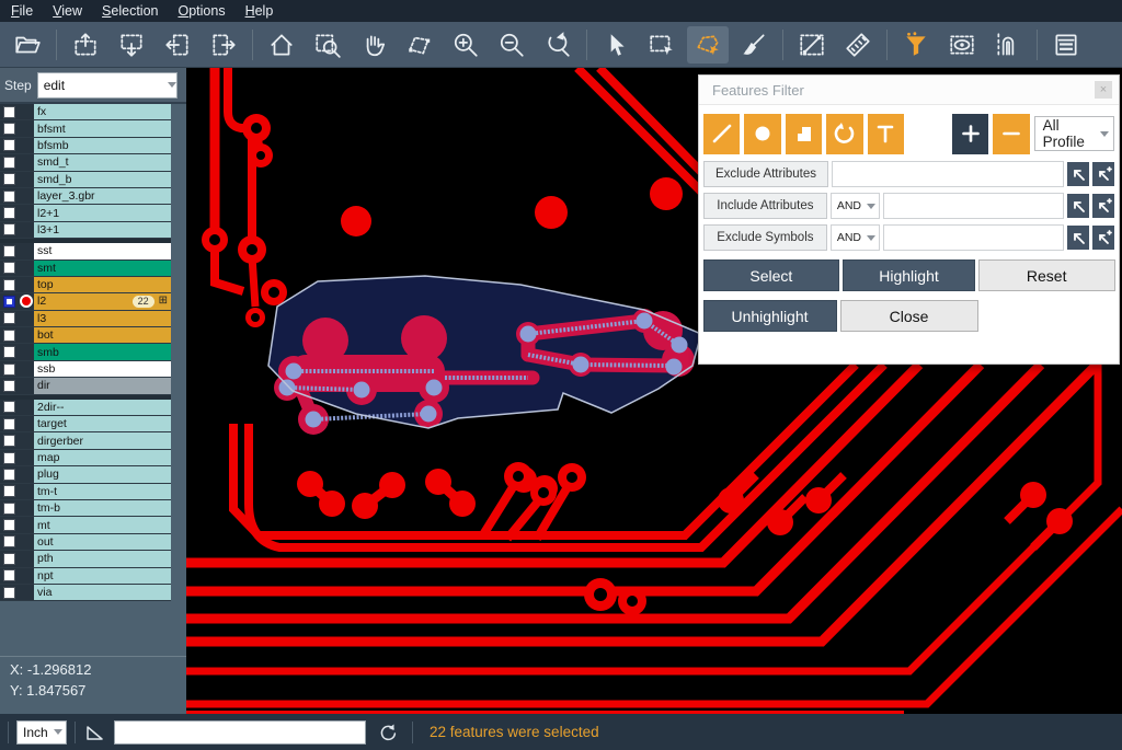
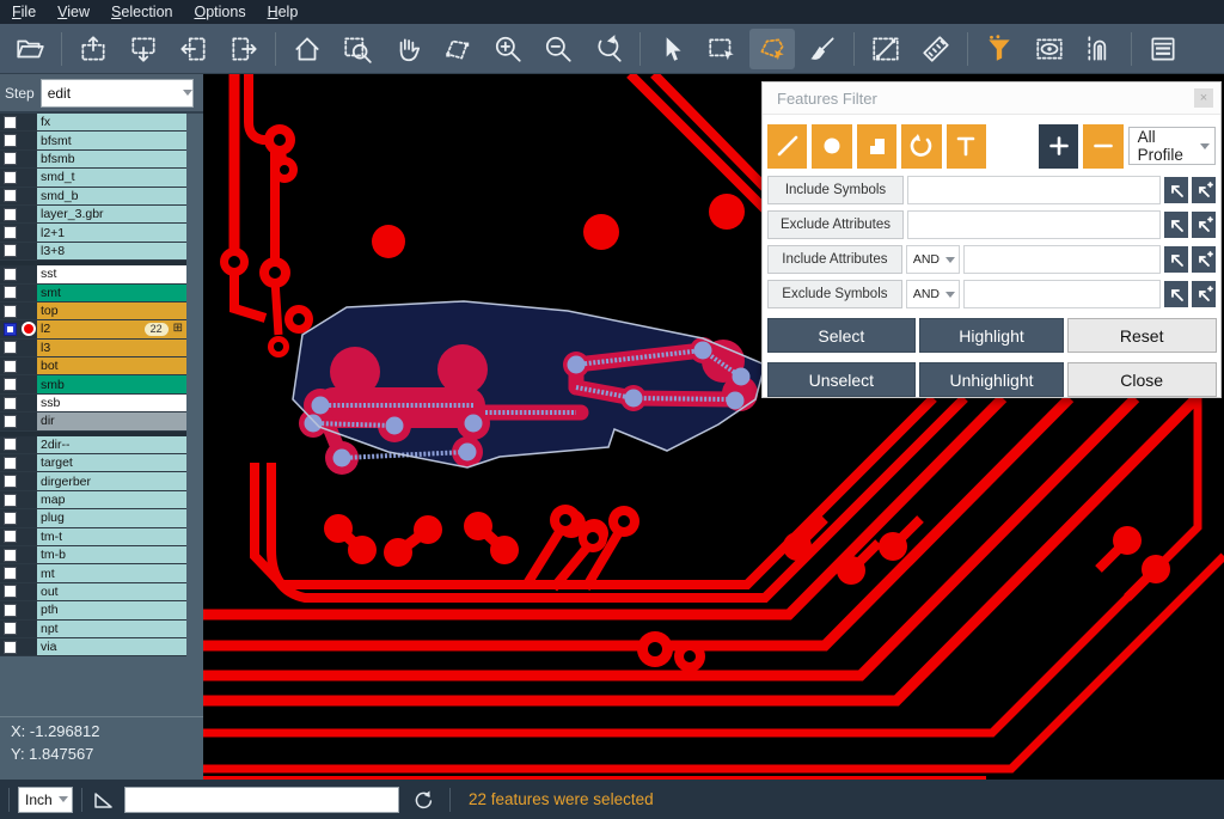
  File
  View
  Selection
  Options
  Help
  Step
  edit
  fx
  bfsmt
  bfsmb
  smd_t
  smd_b
  layer_3.gbr
  l2+1
- l3+1
+ l3+8
  sst
  smt
  top
  l2
  22
  ⊞
  l3
  bot
  smb
  ssb
  dir
  2dir--
  target
  dirgerber
  map
  plug
  tm-t
  tm-b
  mt
  out
  pth
  npt
  via
  X: -1.296812
  Y: 1.847567
  Features Filter
  ×
  All Profile
+ Include Symbols
  Exclude Attributes
  Include Attributes
  AND
  Exclude Symbols
  AND
  Select
  Highlight
  Reset
+ Unselect
  Unhighlight
  Close
  Inch
  22 features were selected
